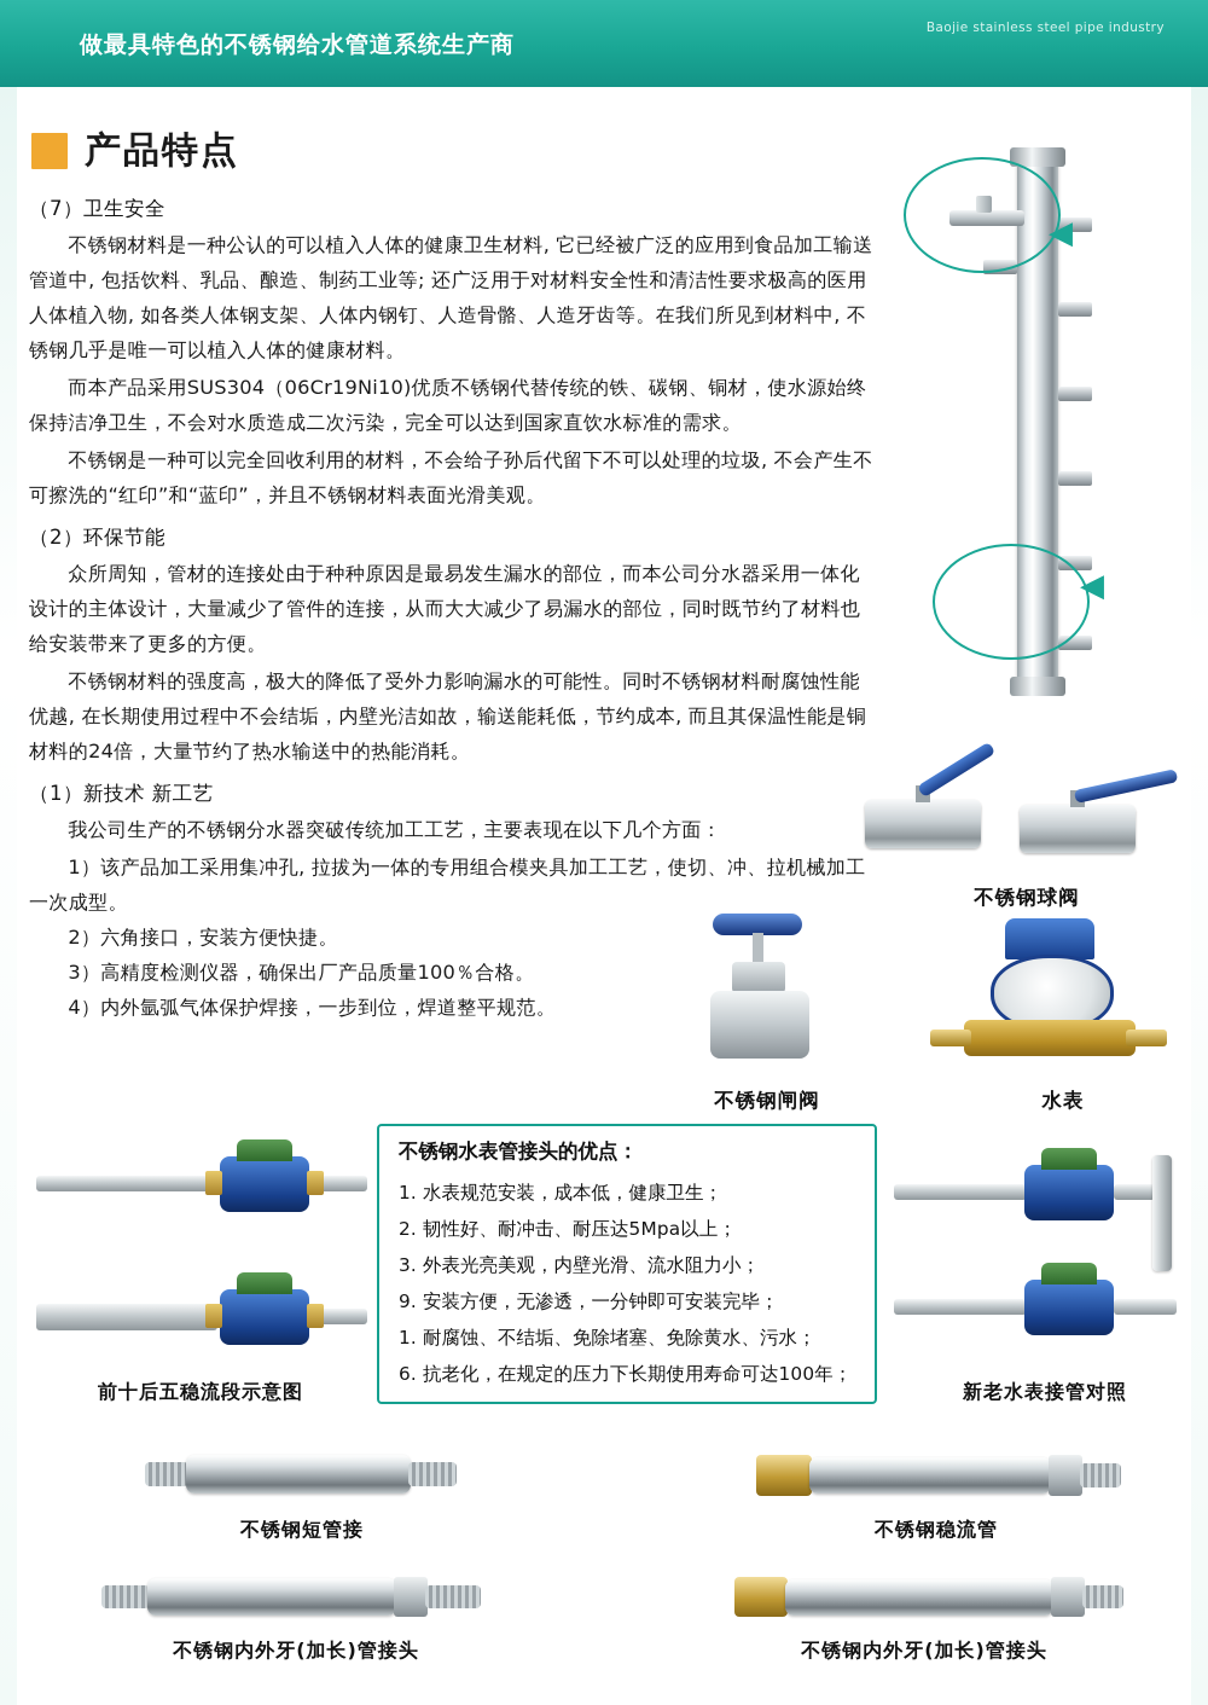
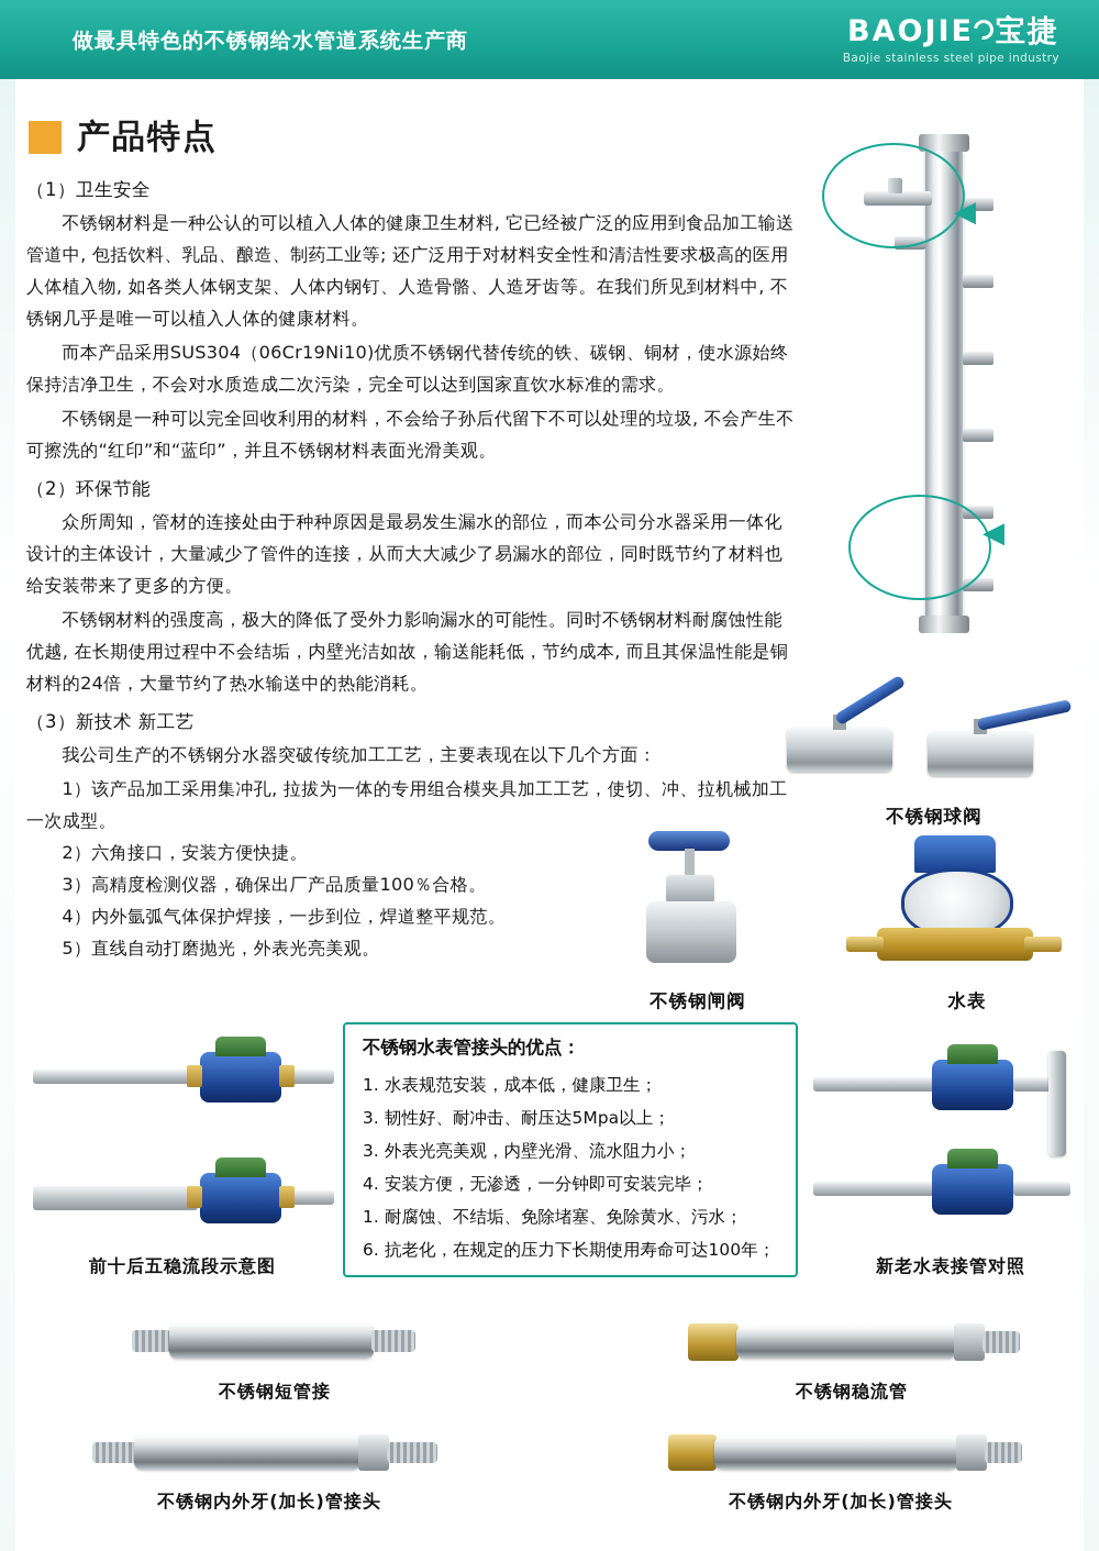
  做最具特色的不锈钢给水管道系统生产商
+ BAOJIE 宝捷
  Baojie stainless steel pipe industry
  产品特点
- （7）卫生安全
+ （1）卫生安全
  不锈钢材料是一种公认的可以植入人体的健康卫生材料, 它已经被广泛的应用到食品加工输送管道中, 包括饮料、乳品、酿造、制药工业等; 还广泛用于对材料安全性和清洁性要求极高的医用人体植入物, 如各类人体钢支架、人体内钢钉、人造骨骼、人造牙齿等。在我们所见到材料中, 不锈钢几乎是唯一可以植入人体的健康材料。
  而本产品采用SUS304（06Cr19Ni10)优质不锈钢代替传统的铁、碳钢、铜材，使水源始终保持洁净卫生，不会对水质造成二次污染，完全可以达到国家直饮水标准的需求。
  不锈钢是一种可以完全回收利用的材料，不会给子孙后代留下不可以处理的垃圾, 不会产生不可擦洗的“红印”和“蓝印”，并且不锈钢材料表面光滑美观。
  （2）环保节能
  众所周知，管材的连接处由于种种原因是最易发生漏水的部位，而本公司分水器采用一体化设计的主体设计，大量减少了管件的连接，从而大大减少了易漏水的部位，同时既节约了材料也给安装带来了更多的方便。
  不锈钢材料的强度高，极大的降低了受外力影响漏水的可能性。同时不锈钢材料耐腐蚀性能优越, 在长期使用过程中不会结垢，内壁光洁如故，输送能耗低，节约成本, 而且其保温性能是铜材料的24倍，大量节约了热水输送中的热能消耗。
- （1）新技术 新工艺
+ （3）新技术 新工艺
  我公司生产的不锈钢分水器突破传统加工工艺，主要表现在以下几个方面：
  1）该产品加工采用集冲孔, 拉拔为一体的专用组合模夹具加工工艺，使切、冲、拉机械加工一次成型。
  2）六角接口，安装方便快捷。
  3）高精度检测仪器，确保出厂产品质量100％合格。
  4）内外氩弧气体保护焊接，一步到位，焊道整平规范。
+ 5）直线自动打磨抛光，外表光亮美观。
  ◀
  ◀
  不锈钢球阀
  不锈钢闸阀
  水表
  前十后五稳流段示意图
  不锈钢水表管接头的优点：
  1. 水表规范安装，成本低，健康卫生；
- 2. 韧性好、耐冲击、耐压达5Mpa以上；
+ 3. 韧性好、耐冲击、耐压达5Mpa以上；
  3. 外表光亮美观，内壁光滑、流水阻力小；
- 9. 安装方便，无渗透，一分钟即可安装完毕；
+ 4. 安装方便，无渗透，一分钟即可安装完毕；
  1. 耐腐蚀、不结垢、免除堵塞、免除黄水、污水；
  6. 抗老化，在规定的压力下长期使用寿命可达100年；
  新老水表接管对照
  不锈钢短管接
  不锈钢稳流管
  不锈钢内外牙(加长)管接头
  不锈钢内外牙(加长)管接头
